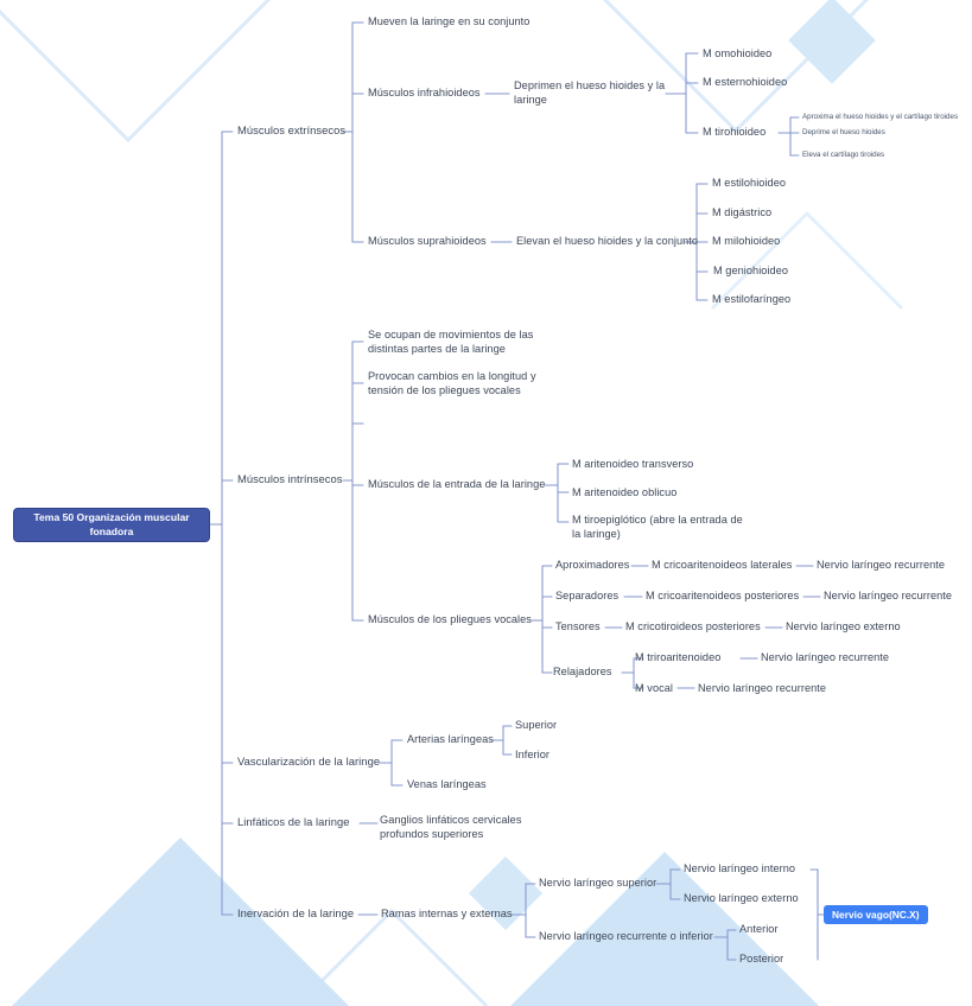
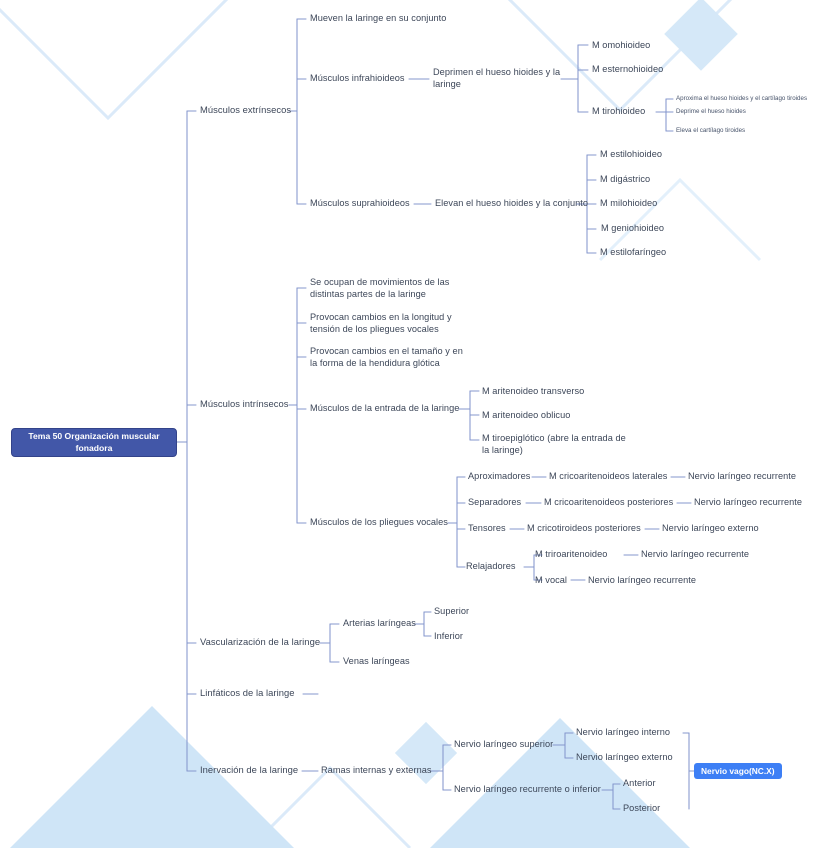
  Tema 50 Organización muscular
  fonadora
  Músculos extrínsecos
  Músculos intrínsecos
  Vascularización de la laringe
  Linfáticos de la laringe
  Inervación de la laringe
  Mueven la laringe en su conjunto
  Músculos infrahioideos
  Deprimen el hueso hioides y la
  laringe
  M omohioideo
  M esternohioideo
  M tirohioideo
  Músculos suprahioideos
  Elevan el hueso hioides y la conjunto
  M estilohioideo
  M digástrico
  M milohioideo
  M geniohioideo
  M estilofaríngeo
  Se ocupan de movimientos de las
  distintas partes de la laringe
  Provocan cambios en la longitud y
  tensión de los pliegues vocales
+ Provocan cambios en el tamaño y en
+ la forma de la hendidura glótica
  Músculos de la entrada de la laringe
  M aritenoideo transverso
  M aritenoideo oblicuo
  M tiroepiglótico (abre la entrada de
  la laringe)
  Músculos de los pliegues vocales
  Aproximadores
  M cricoaritenoideos laterales
  Nervio laríngeo recurrente
  Separadores
  M cricoaritenoideos posteriores
  Nervio laríngeo recurrente
  Tensores
  M cricotiroideos posteriores
  Nervio laríngeo externo
  Relajadores
  M triroaritenoideo
  Nervio laríngeo recurrente
  M vocal
  Nervio laríngeo recurrente
  Arterias laríngeas
  Superior
  Inferior
  Venas laríngeas
- Ganglios linfáticos cervicales
- profundos superiores
  Ramas internas y externas
  Nervio laríngeo superior
  Nervio laríngeo interno
  Nervio laríngeo externo
  Nervio laríngeo recurrente o inferior
  Anterior
  Posterior
  Nervio vago(NC.X)
